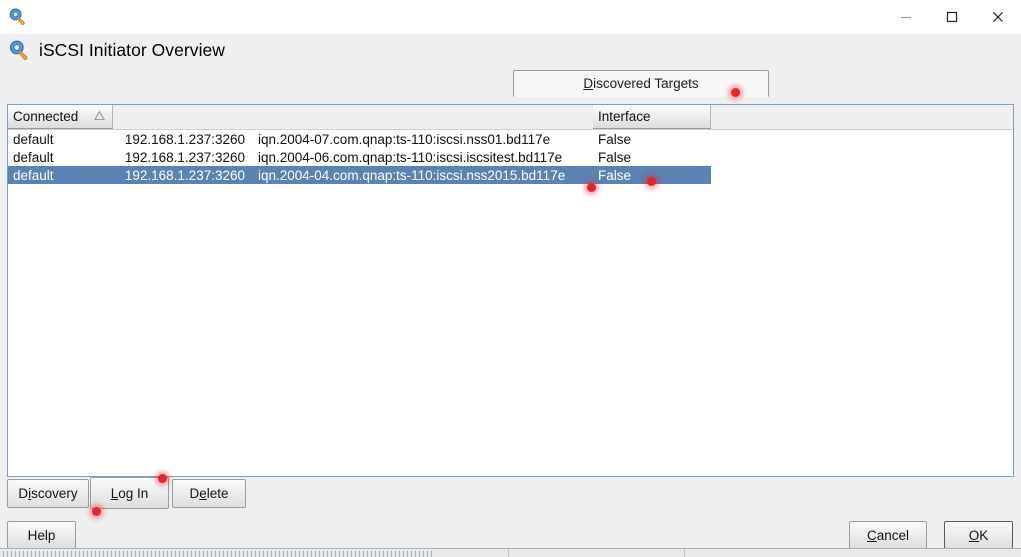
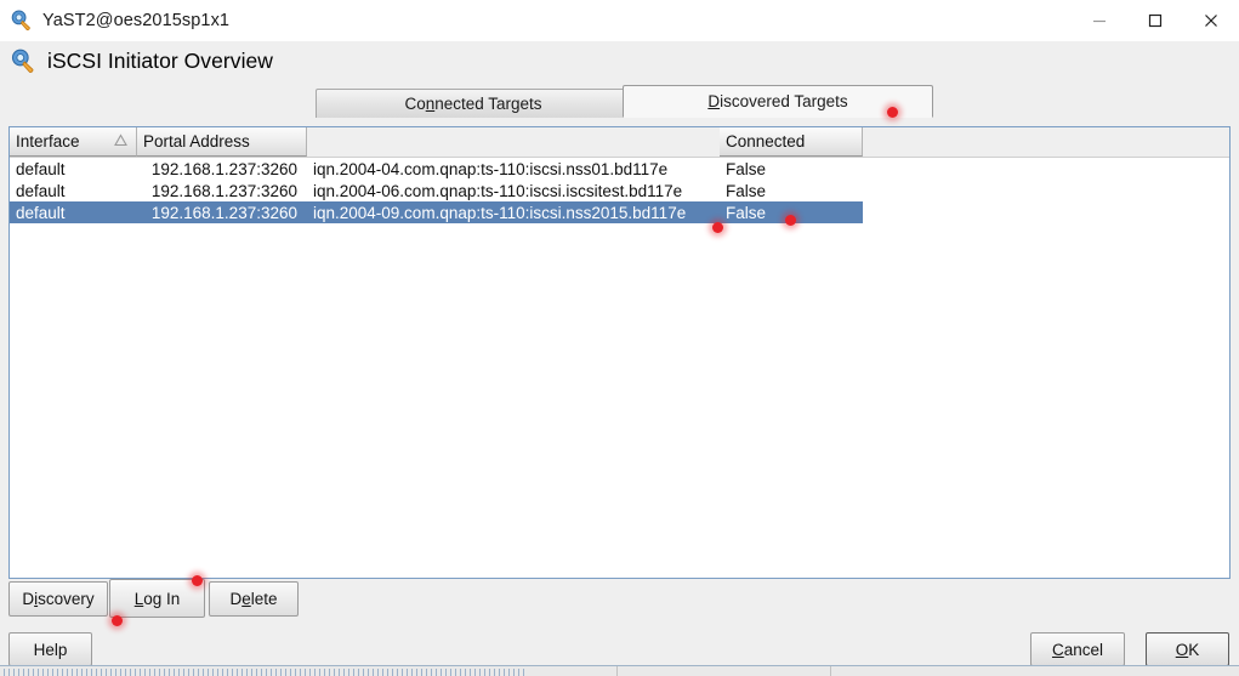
+ YaST2@oes2015sp1x1
  iSCSI Initiator Overview
+ Connected Targets
  Discovered Targets
- Connected
+ Interface
+ Portal Address
- Interface
+ Connected
  default
  192.168.1.237:3260
- iqn.2004-07.com.qnap:ts-110:iscsi.nss01.bd117e
+ iqn.2004-04.com.qnap:ts-110:iscsi.nss01.bd117e
  False
  default
  192.168.1.237:3260
  iqn.2004-06.com.qnap:ts-110:iscsi.iscsitest.bd117e
  False
  default
  192.168.1.237:3260
- iqn.2004-04.com.qnap:ts-110:iscsi.nss2015.bd117e
+ iqn.2004-09.com.qnap:ts-110:iscsi.nss2015.bd117e
  False
  Discovery
  Log In
  Delete
  Help
  Cancel
  OK
